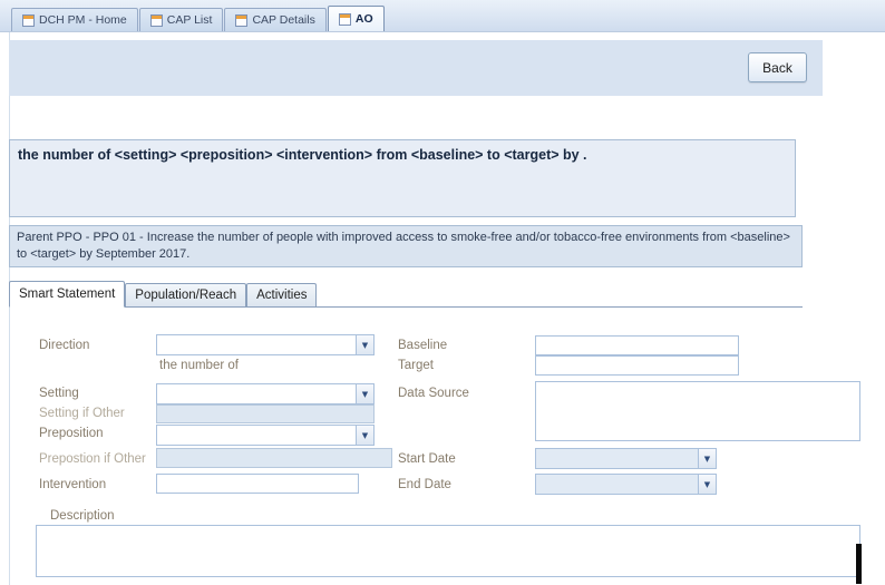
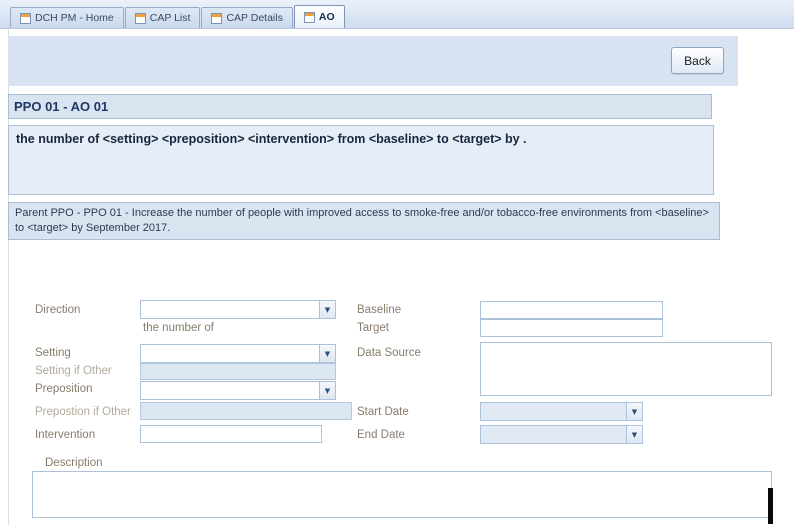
  DCH PM - Home
  CAP List
  CAP Details
  AO
  Back
+ PPO 01 - AO 01
  the number of <setting> <preposition> <intervention> from <baseline> to <target> by .
  Parent PPO - PPO 01 - Increase the number of people with improved access to smoke-free and/or tobacco-free environments from <baseline> to <target> by September 2017.
- Smart Statement
- Population/Reach
- Activities
  Direction
  the number of
  Setting
  Setting if Other
  Preposition
  Prepostion if Other
  Intervention
  Baseline
  Target
  Data Source
  Start Date
  End Date
  Description
